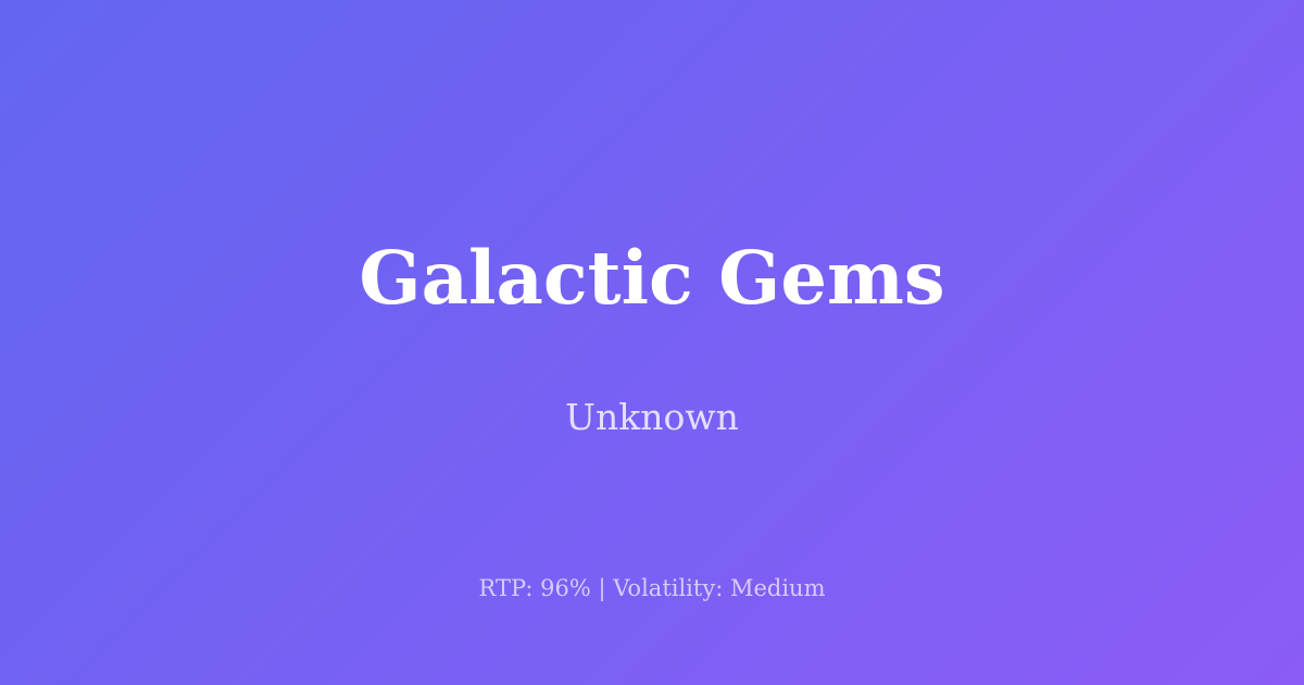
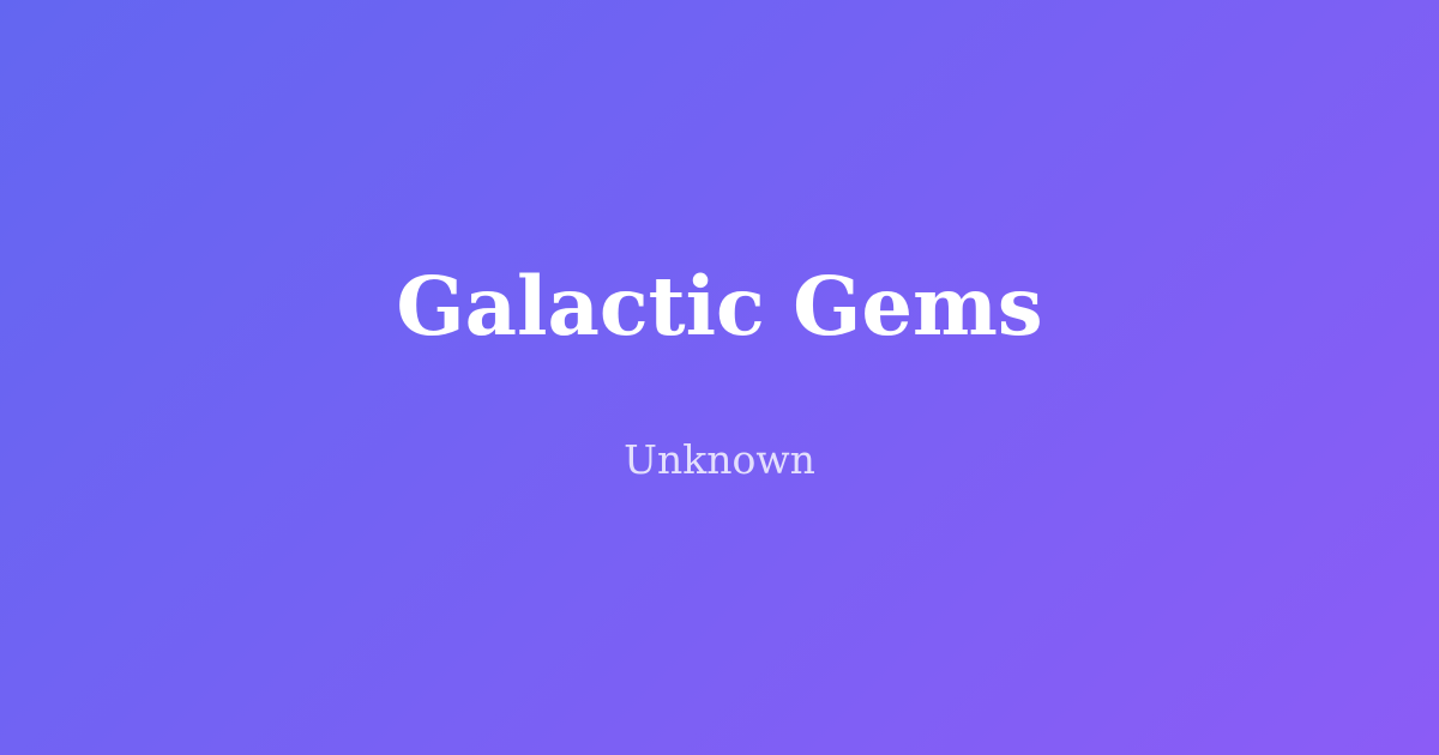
  Galactic Gems
  Unknown
- RTP: 96% | Volatility: Medium
